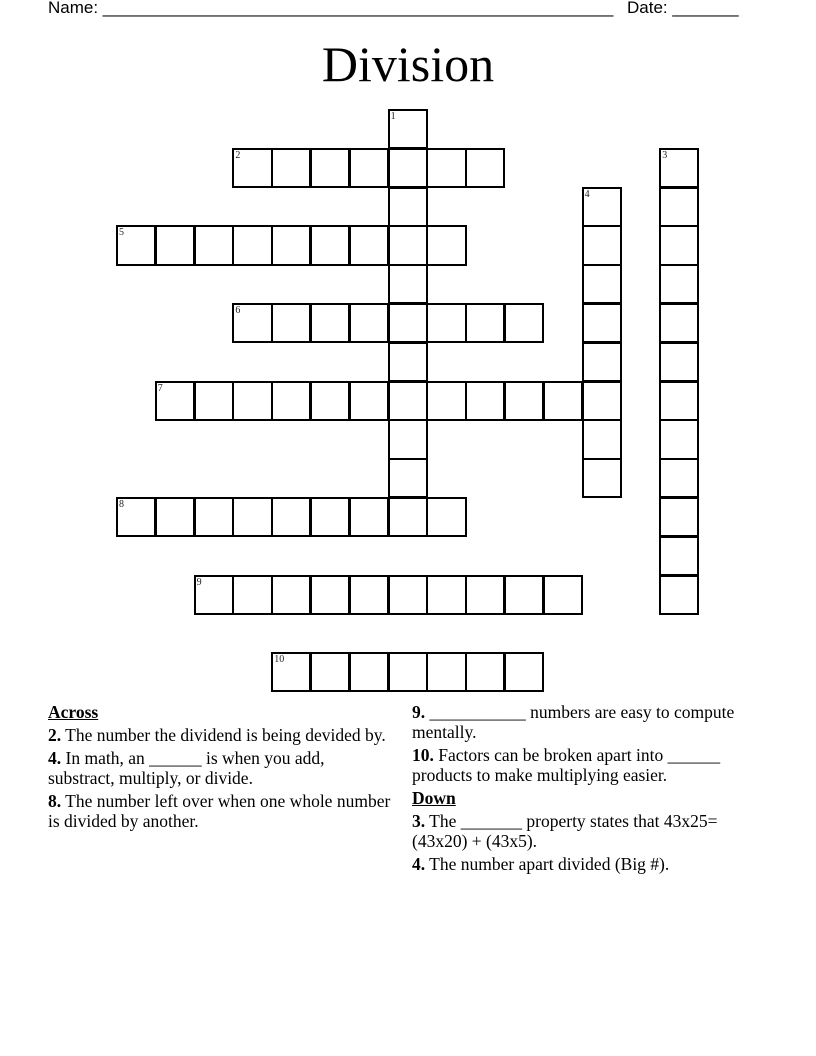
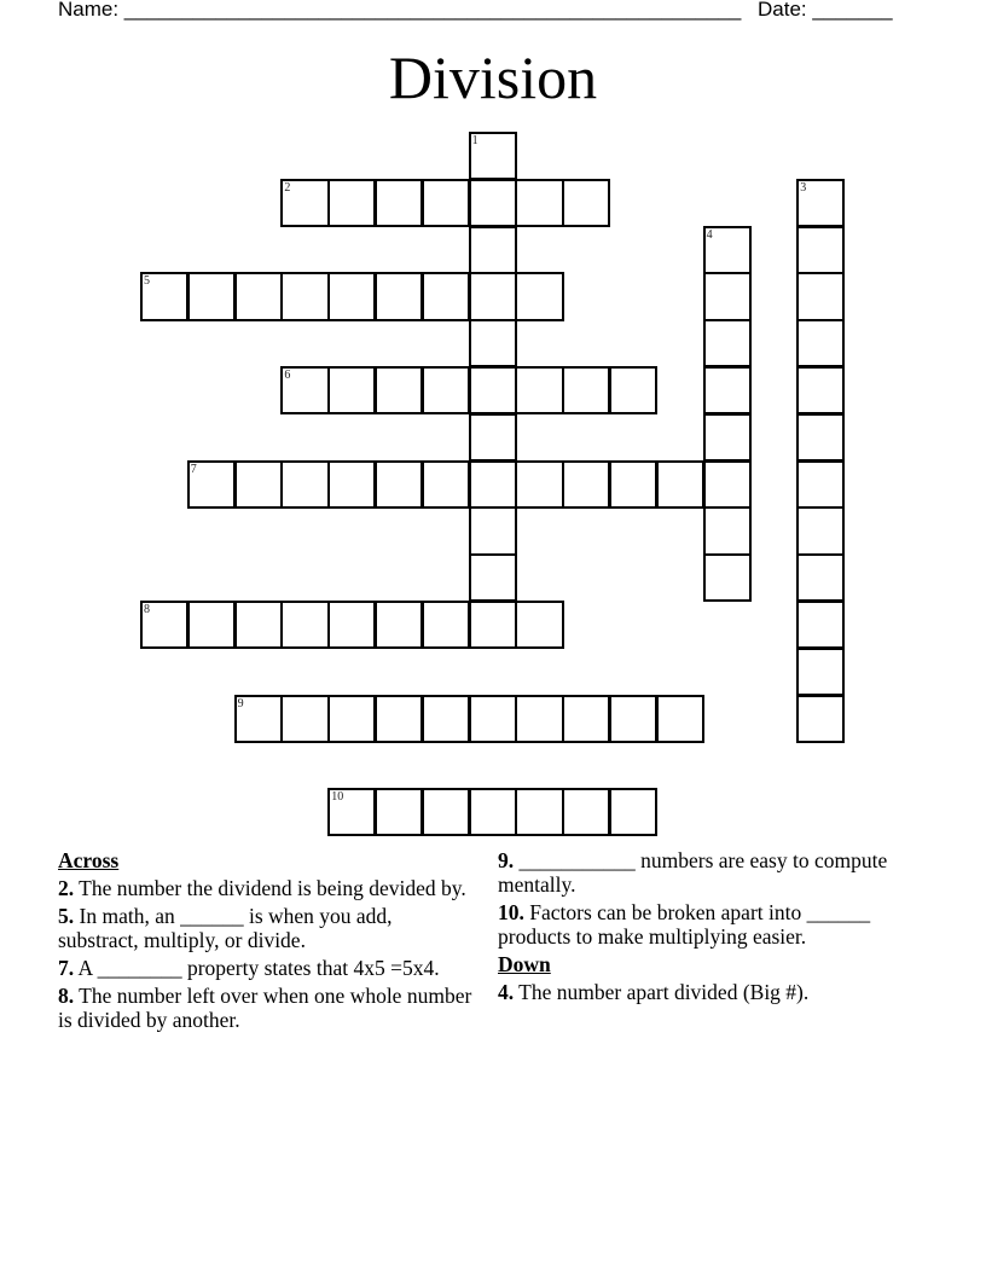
  Name: ______________________________________________________
  Date: _______
  Division
  1
  2
  3
  4
  5
  6
  7
  8
  9
  10
  Across
  2. The number the dividend is being devided by.
- 4. In math, an ______ is when you add, substract, multiply, or divide.
+ 5. In math, an ______ is when you add, substract, multiply, or divide.
+ 7. A ________ property states that 4x5 =5x4.
  8. The number left over when one whole number is divided by another.
  9. ___________ numbers are easy to compute mentally.
  10. Factors can be broken apart into ______ products to make multiplying easier.
  Down
- 3. The _______ property states that 43x25=(43x20) + (43x5).
  4. The number apart divided (Big #).
